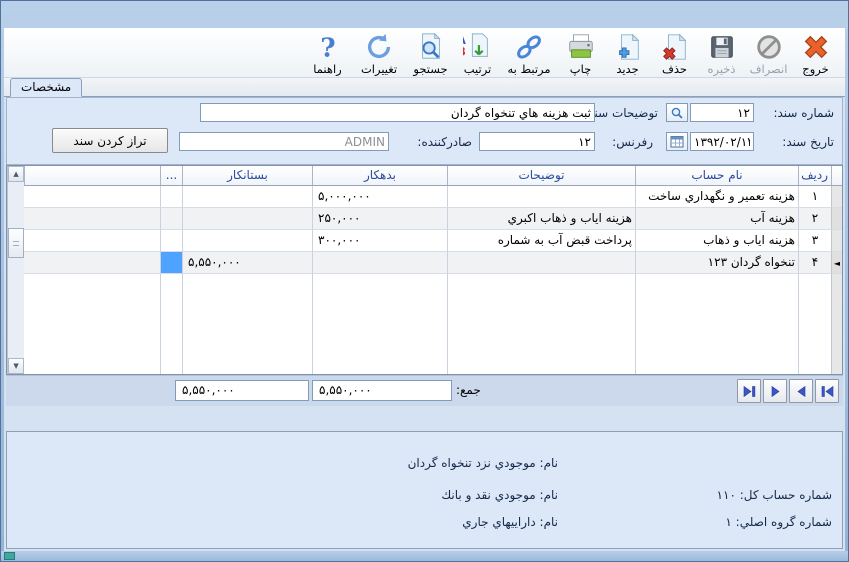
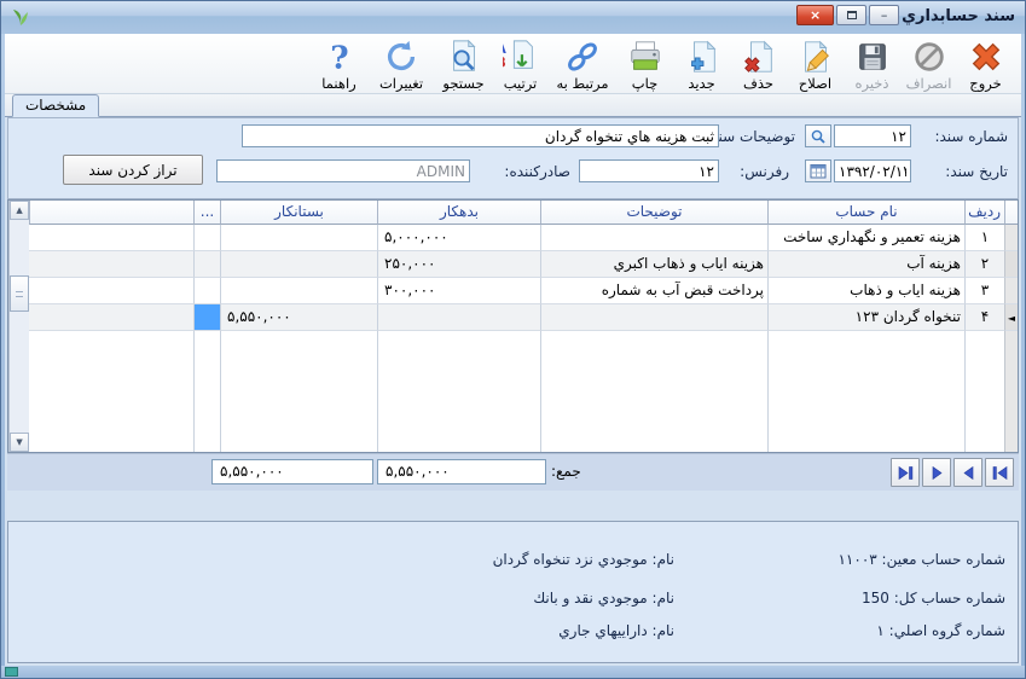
+ سند حسابداري
+ –
+ ×
  خروج
  انصراف
  ذخيره
+ اصلاح
  حذف
  جديد
  چاپ
  مرتبط به
  ترتيب
  جستجو
  تغييرات
  ?
  راهنما
  مشخصات
  شماره سند:
  ۱۲
  توضيحات سن
  تاريخ سند:
  ۱۳۹۲/۰۲/۱
  رفرنس:
  ۱۲
  صادركننده:
  تراز كردن سند
  ▲
  ▼
  رديف
  نام حساب
  توضيحات
  بدهكار
  بستانكار
  ...
  ۱
  هزينه تعمير و نگهداري ساخت
  ۵,۰۰۰,۰۰۰
  ۲
  هزينه آب
  هزينه اياب و ذهاب اكبري
  ۲۵۰,۰۰۰
  ۳
  هزينه اياب و ذهاب
  پرداخت قبض آب به شماره
  ۳۰۰,۰۰۰
  ◄
  ۴
  تنخواه گردان ۱۲۳
  ۵,۵۵۰,۰۰۰
  ۵,۵۵۰,۰۰۰
  ۵,۵۵۰,۰۰۰
  جمع:
+ شماره حساب معين: ۱۱۰۰۳
  نام: موجودي نزد تنخواه گردان
- شماره حساب كل: ۱۱۰
+ شماره حساب كل: 150
  نام: موجودي نقد و بانك
  شماره گروه اصلي: ۱
  نام: داراييهاي جاري
